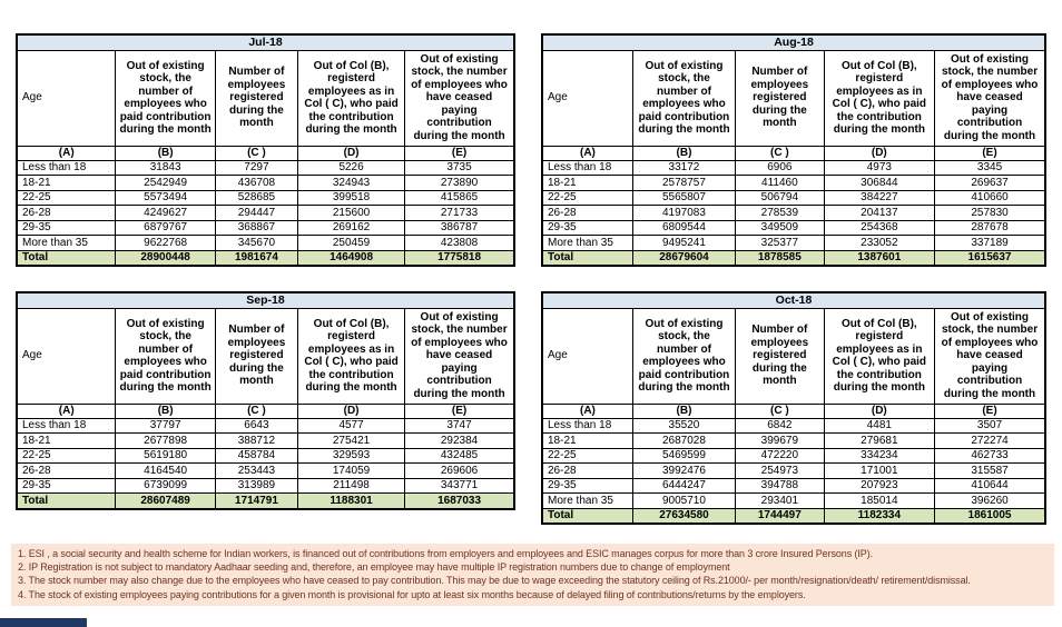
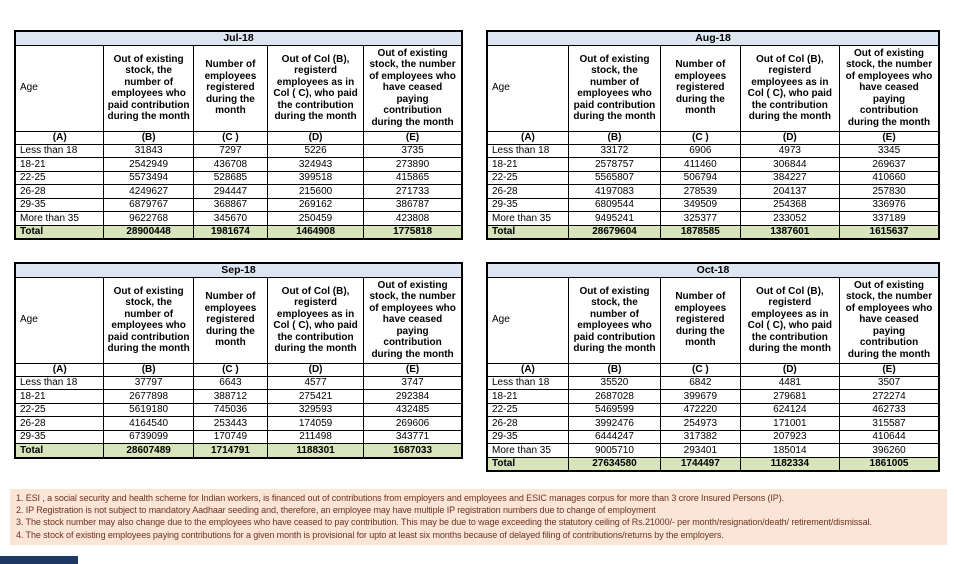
  Jul-18
  Age	Out of existing stock, the number of employees who paid contribution during the month	Number of employees registered during the month	Out of Col (B), registerd employees as in Col ( C), who paid the contribution during the month	Out of existing stock, the number of employees who have ceased paying contribution during the month
  (A)	(B)	(C )	(D)	(E)
  Less than 18	31843	7297	5226	3735
  18-21	2542949	436708	324943	273890
  22-25	5573494	528685	399518	415865
  26-28	4249627	294447	215600	271733
  29-35	6879767	368867	269162	386787
  More than 35	9622768	345670	250459	423808
  Total	28900448	1981674	1464908	1775818
  Aug-18
  Age	Out of existing stock, the number of employees who paid contribution during the month	Number of employees registered during the month	Out of Col (B), registerd employees as in Col ( C), who paid the contribution during the month	Out of existing stock, the number of employees who have ceased paying contribution during the month
  (A)	(B)	(C )	(D)	(E)
  Less than 18	33172	6906	4973	3345
  18-21	2578757	411460	306844	269637
  22-25	5565807	506794	384227	410660
  26-28	4197083	278539	204137	257830
- 29-35	6809544	349509	254368	287678
+ 29-35	6809544	349509	254368	336976
  More than 35	9495241	325377	233052	337189
  Total	28679604	1878585	1387601	1615637
  Sep-18
  Age	Out of existing stock, the number of employees who paid contribution during the month	Number of employees registered during the month	Out of Col (B), registerd employees as in Col ( C), who paid the contribution during the month	Out of existing stock, the number of employees who have ceased paying contribution during the month
  (A)	(B)	(C )	(D)	(E)
  Less than 18	37797	6643	4577	3747
  18-21	2677898	388712	275421	292384
- 22-25	5619180	458784	329593	432485
+ 22-25	5619180	745036	329593	432485
  26-28	4164540	253443	174059	269606
- 29-35	6739099	313989	211498	343771
+ 29-35	6739099	170749	211498	343771
  Total	28607489	1714791	1188301	1687033
  Oct-18
  Age	Out of existing stock, the number of employees who paid contribution during the month	Number of employees registered during the month	Out of Col (B), registerd employees as in Col ( C), who paid the contribution during the month	Out of existing stock, the number of employees who have ceased paying contribution during the month
  (A)	(B)	(C )	(D)	(E)
  Less than 18	35520	6842	4481	3507
  18-21	2687028	399679	279681	272274
- 22-25	5469599	472220	334234	462733
+ 22-25	5469599	472220	624124	462733
  26-28	3992476	254973	171001	315587
- 29-35	6444247	394788	207923	410644
+ 29-35	6444247	317382	207923	410644
  More than 35	9005710	293401	185014	396260
  Total	27634580	1744497	1182334	1861005
  1. ESI , a social security and health scheme for Indian workers, is financed out of contributions from employers and employees and ESIC manages corpus for more than 3 crore Insured Persons (IP).
  2. IP Registration is not subject to mandatory Aadhaar seeding and, therefore, an employee may have multiple IP registration numbers due to change of employment
  3. The stock number may also change due to the employees who have ceased to pay contribution. This may be due to wage exceeding the statutory ceiling of Rs.21000/- per month/resignation/death/ retirement/dismissal.
  4. The stock of existing employees paying contributions for a given month is provisional for upto at least six months because of delayed filing of contributions/returns by the employers.
